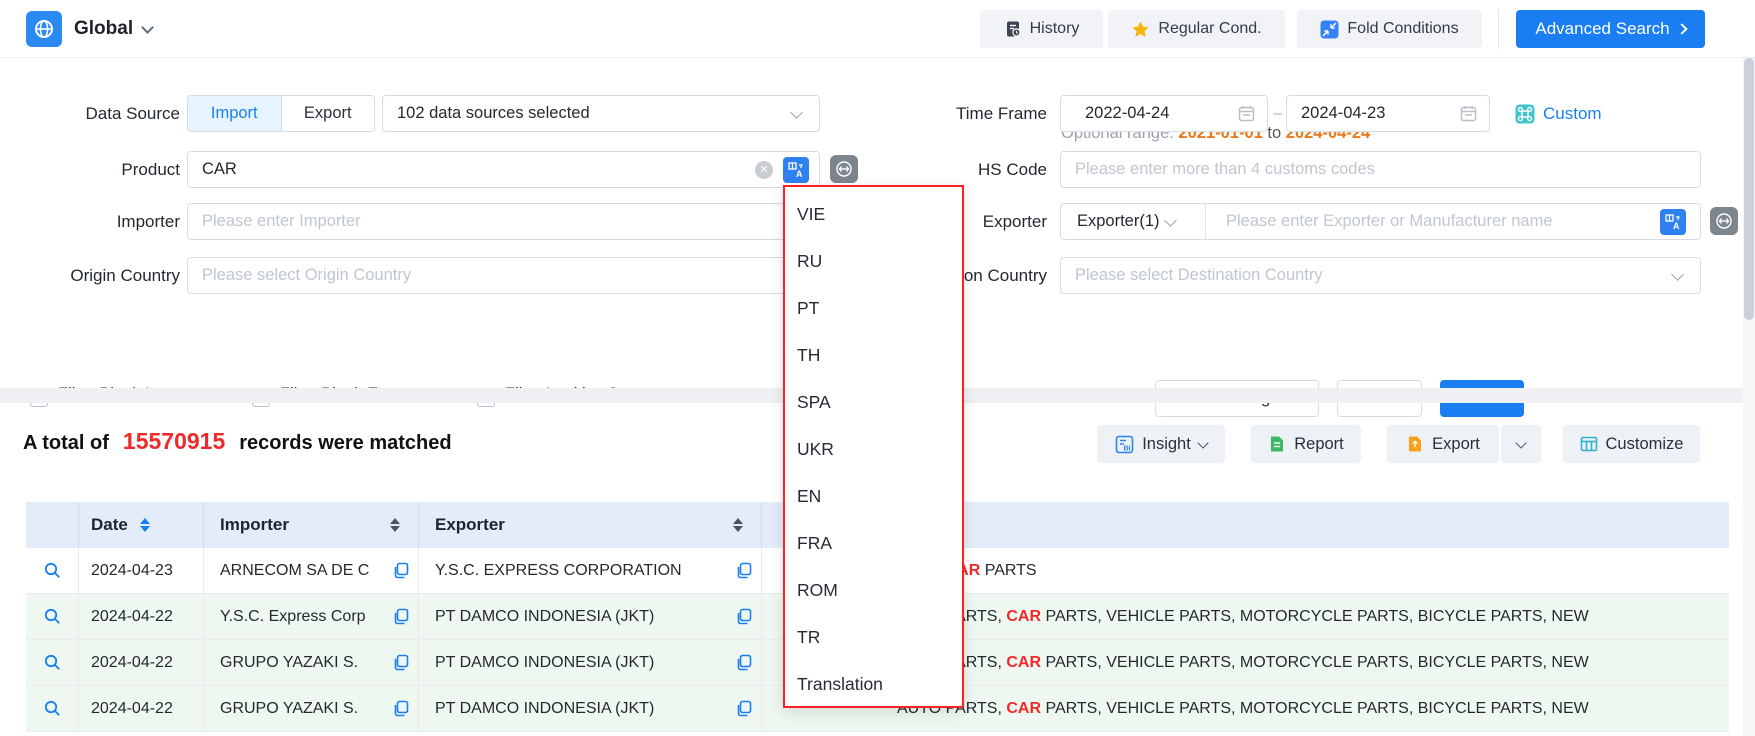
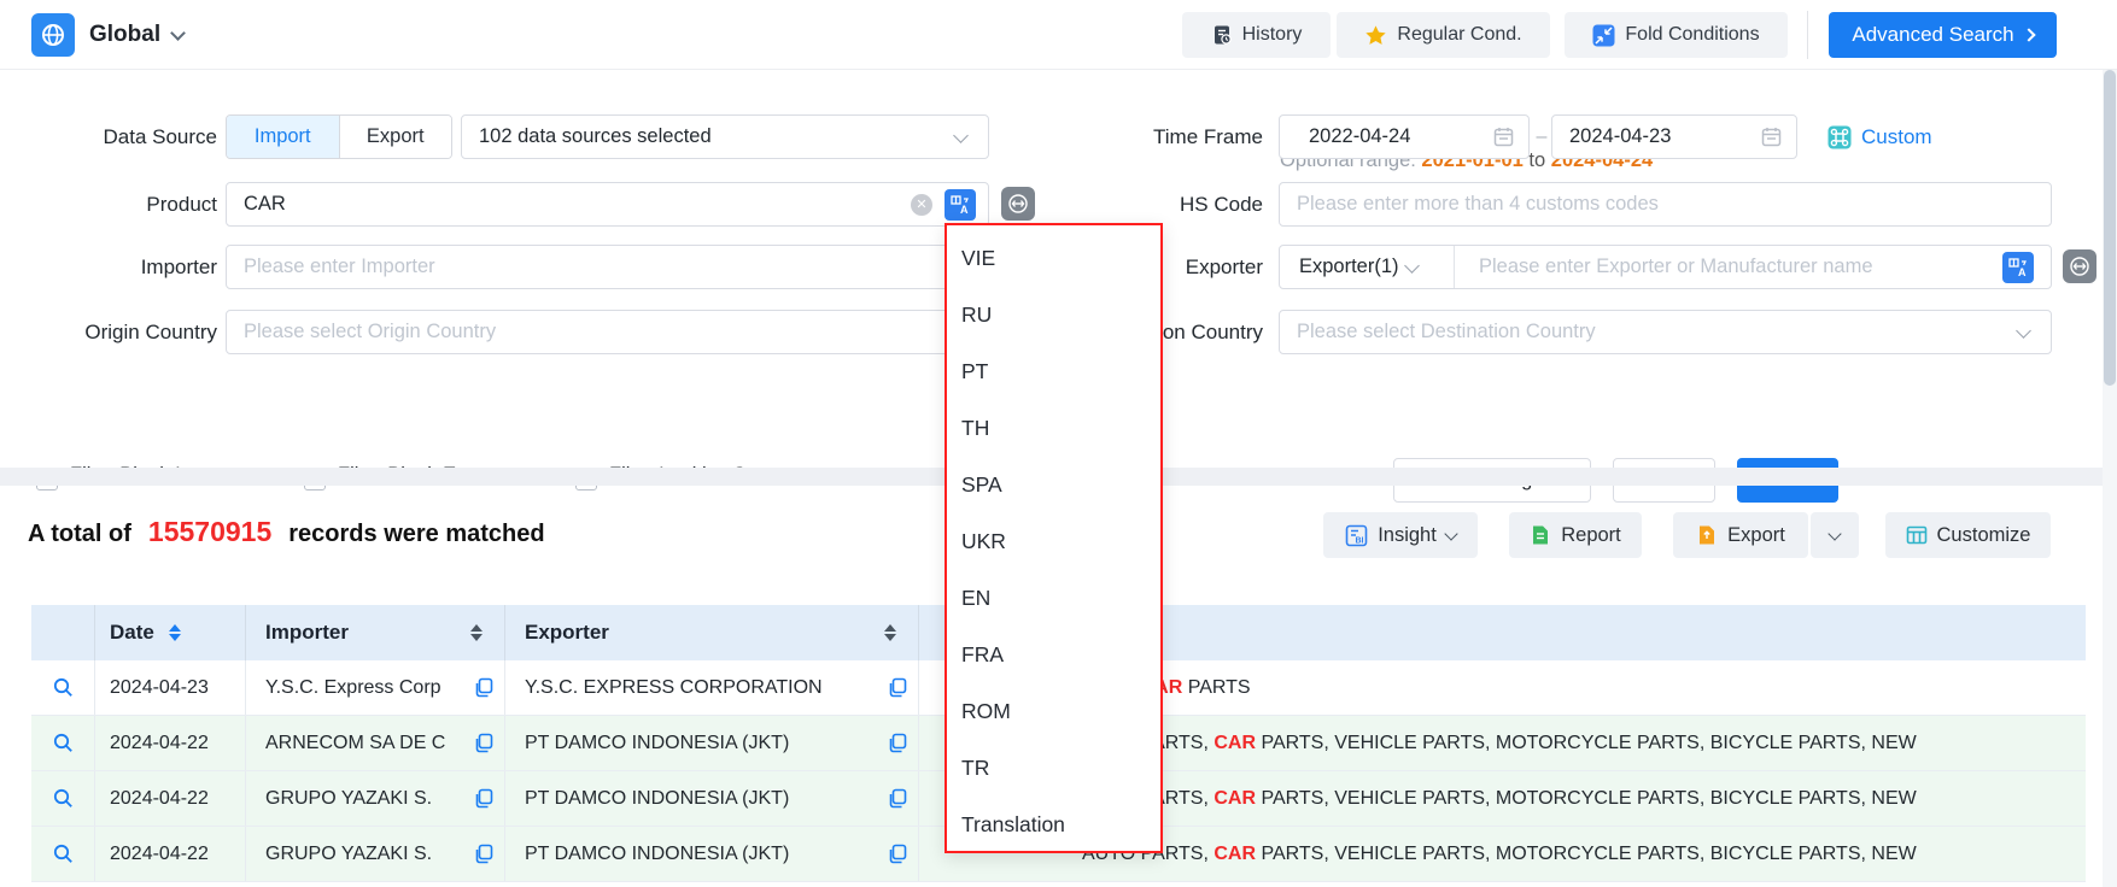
  Global
  History
  Regular Cond.
  Fold Conditions
  Advanced Search
  Optional range: 2021-01-01 to 2024-04-24
  Data Source
  Import
  Export
  102 data sources selected
  Time Frame
  2022-04-24
  –
  2024-04-23
  Custom
  Product
  CAR
  ✕
  A
  HS Code
  Please enter more than 4 customs codes
  Importer
  Please enter Importer
  Exporter
  Exporter(1)
  Please enter Exporter or Manufacturer name
  A
  Origin Country
  Please select Origin Country
  Please select Destination Country
  A total of
  15570915
  records were matched
  Insight
  Report
  Export
  Customize
  Date
  Importer
  Exporter
  2024-04-23
- ARNECOM SA DE C
+ Y.S.C. Express Corp
  Y.S.C. EXPRESS CORPORATION
  2024-04-22
- Y.S.C. Express Corp
+ ARNECOM SA DE C
  PT DAMCO INDONESIA (JKT)
  RTS, CAR PARTS, VEHICLE PARTS, MOTORCYCLE PARTS, BICYCLE PARTS, NEW
  2024-04-22
  GRUPO YAZAKI S.
  PT DAMCO INDONESIA (JKT)
  RTS, CAR PARTS, VEHICLE PARTS, MOTORCYCLE PARTS, BICYCLE PARTS, NEW
  2024-04-22
  GRUPO YAZAKI S.
  PT DAMCO INDONESIA (JKT)
  AUTO PARTS, CAR PARTS, VEHICLE PARTS, MOTORCYCLE PARTS, BICYCLE PARTS, NEW
  VIE
  RU
  PT
  TH
  SPA
  UKR
  EN
  FRA
  ROM
  TR
  Translation
